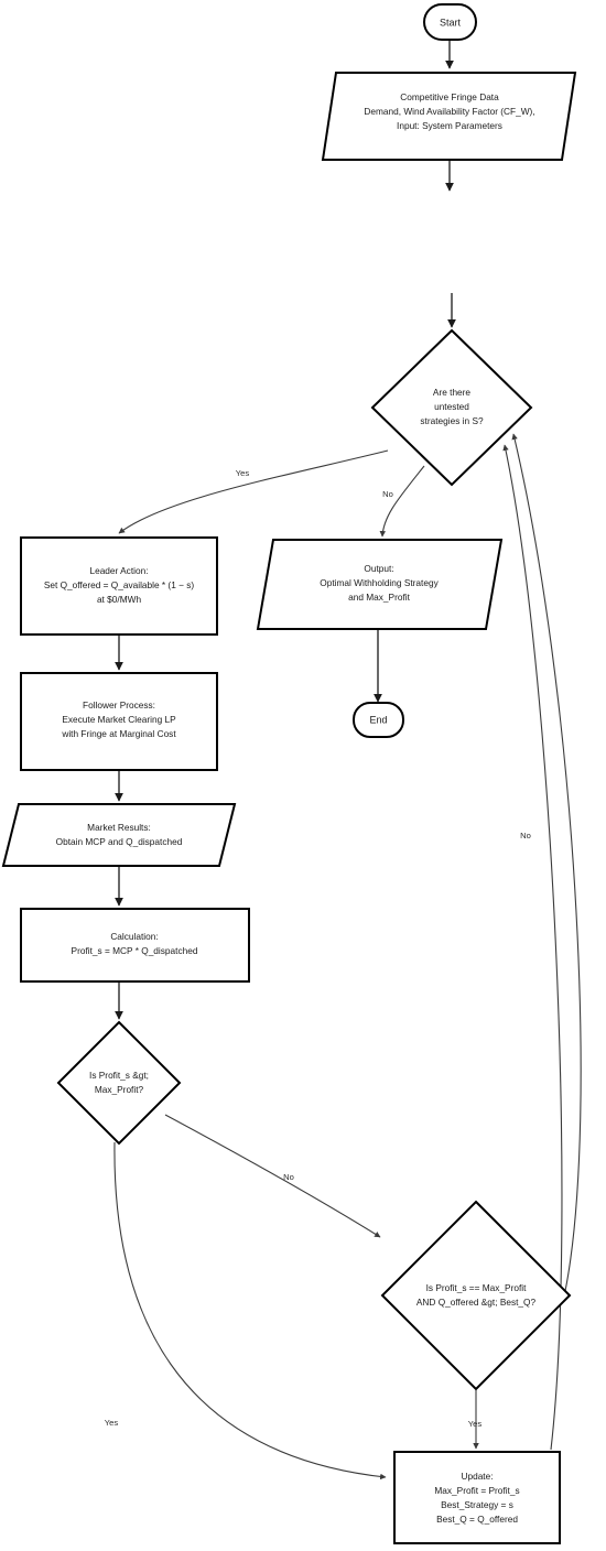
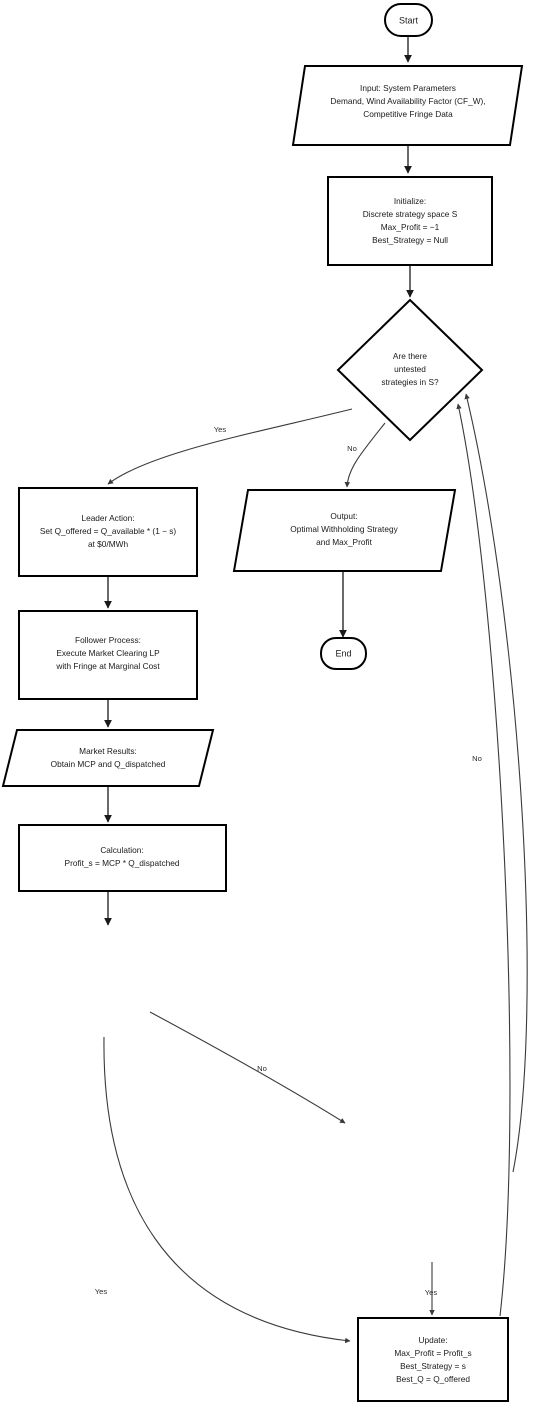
  Start
- Competitive Fringe Data
+ Input: System Parameters
  Demand, Wind Availability Factor (CF_W),
- Input: System Parameters
+ Competitive Fringe Data
+ Initialize:
+ Discrete strategy space S
+ Max_Profit = −1
+ Best_Strategy = Null
  Are there
  untested
  strategies in S?
  Leader Action:
  Set Q_offered = Q_available * (1 − s)
  at $0/MWh
  Follower Process:
  Execute Market Clearing LP
  with Fringe at Marginal Cost
  Market Results:
  Obtain MCP and Q_dispatched
  Calculation:
  Profit_s = MCP * Q_dispatched
- Is Profit_s &gt;
- Max_Profit?
- Is Profit_s == Max_Profit
- AND Q_offered &gt; Best_Q?
  Update:
  Max_Profit = Profit_s
  Best_Strategy = s
  Best_Q = Q_offered
  Output:
  Optimal Withholding Strategy
  and Max_Profit
  End
  Yes
  No
  No
  Yes
  Yes
  No
